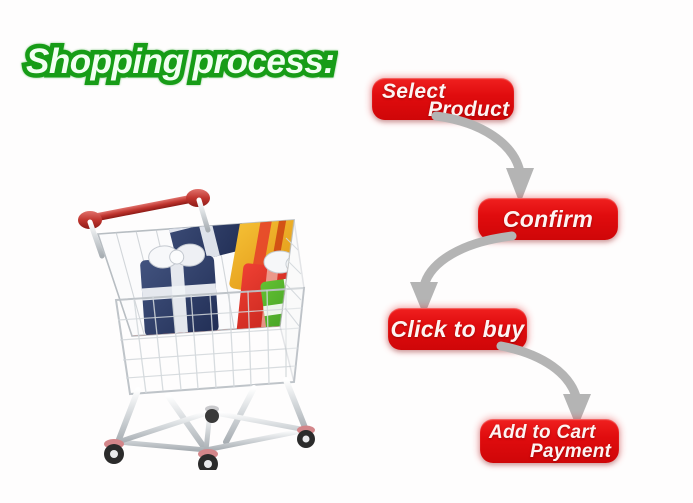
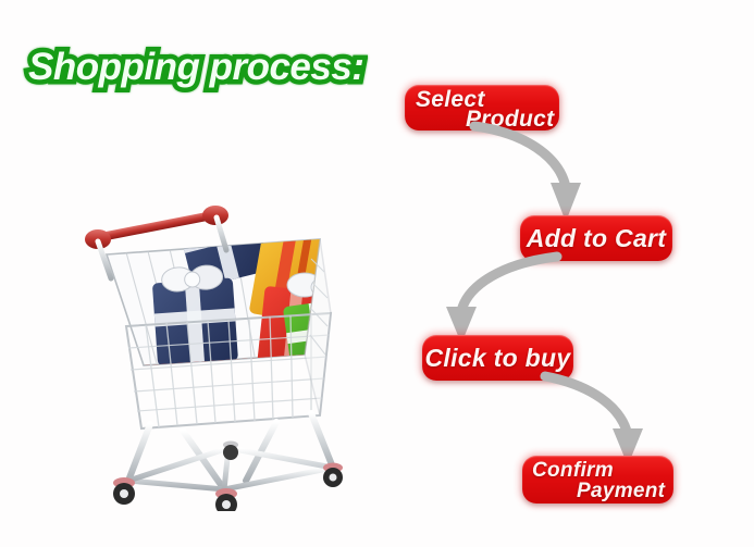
  Shopping process:
  Select
  Product
- Confirm
+ Add to Cart
  Click to buy
- Add to Cart
+ Confirm
  Payment
